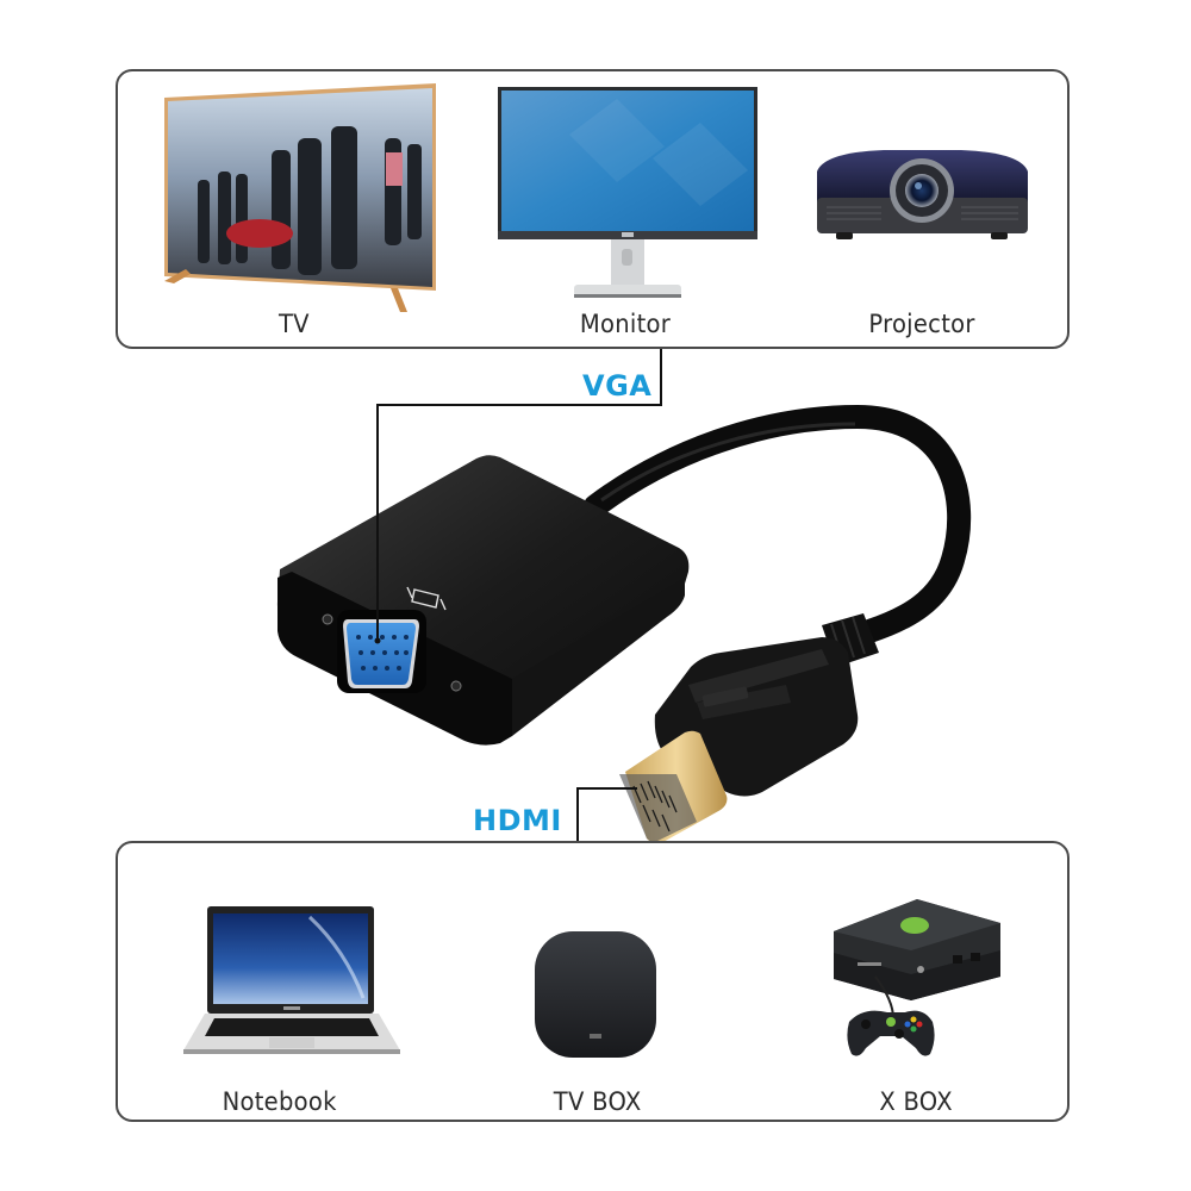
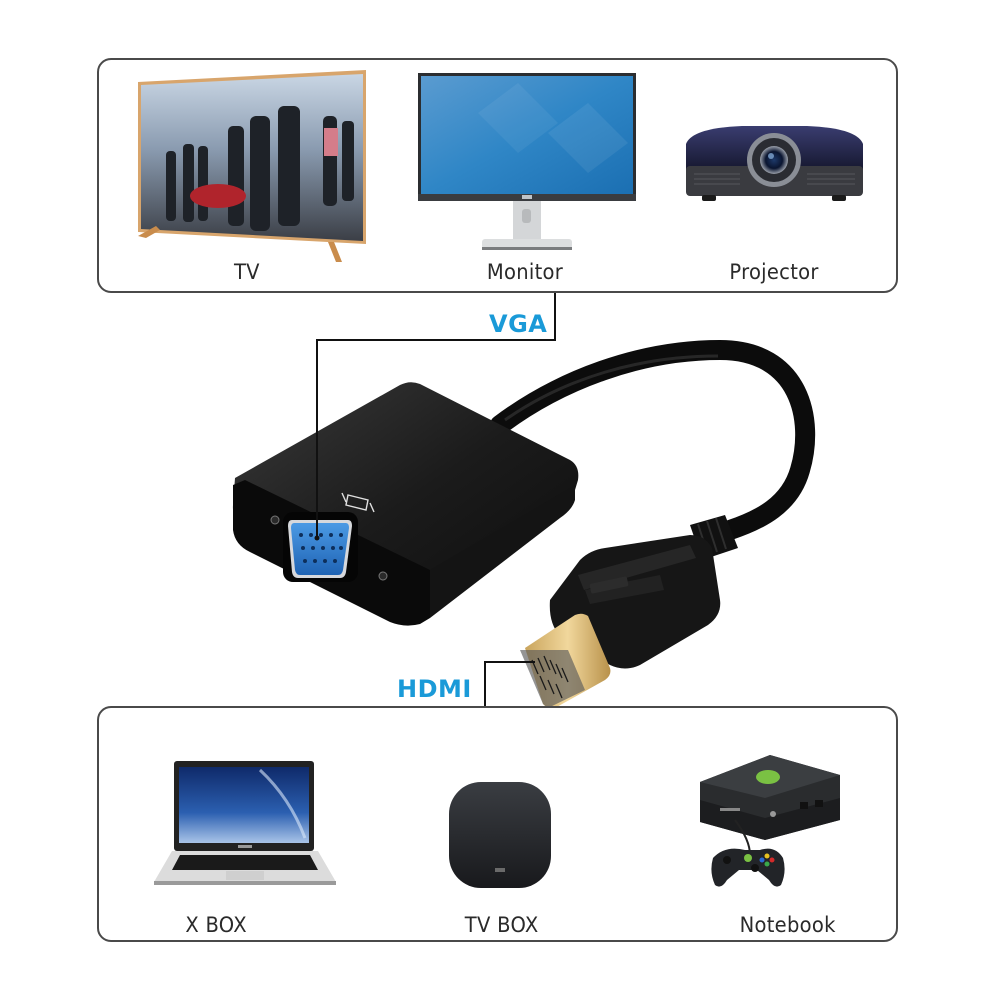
  TV
  Monitor
  Projector
  VGA
  HDMI
- Notebook
+ X BOX
  TV BOX
- X BOX
+ Notebook
